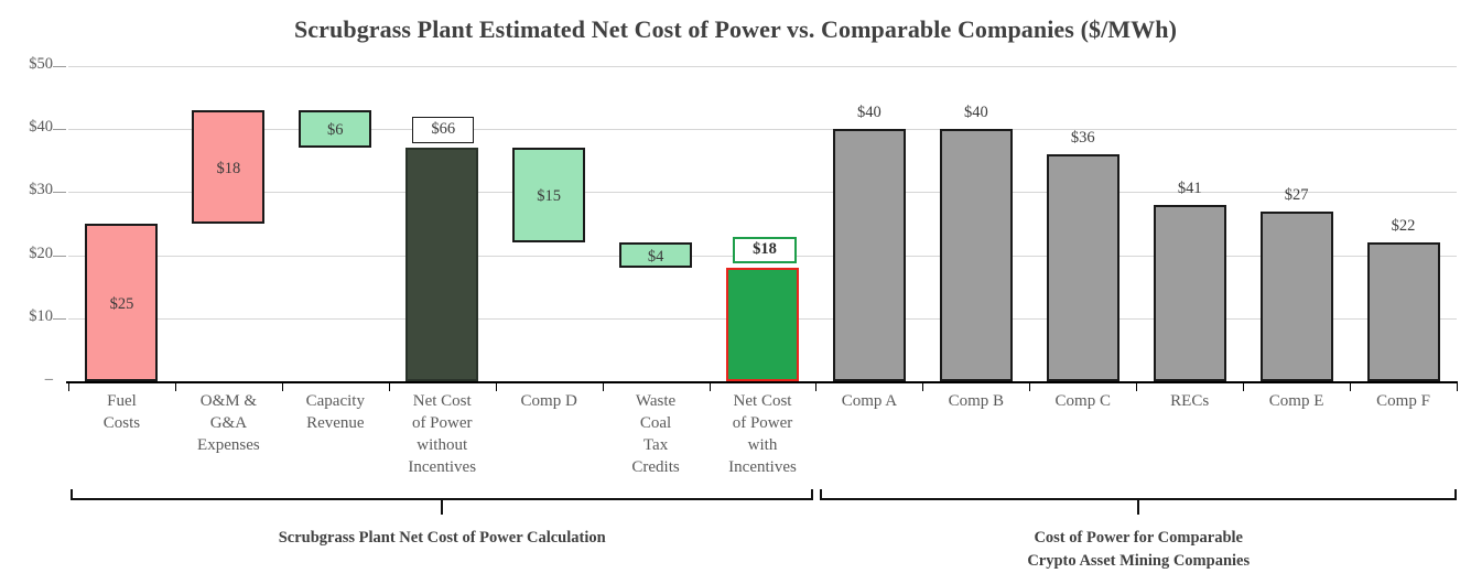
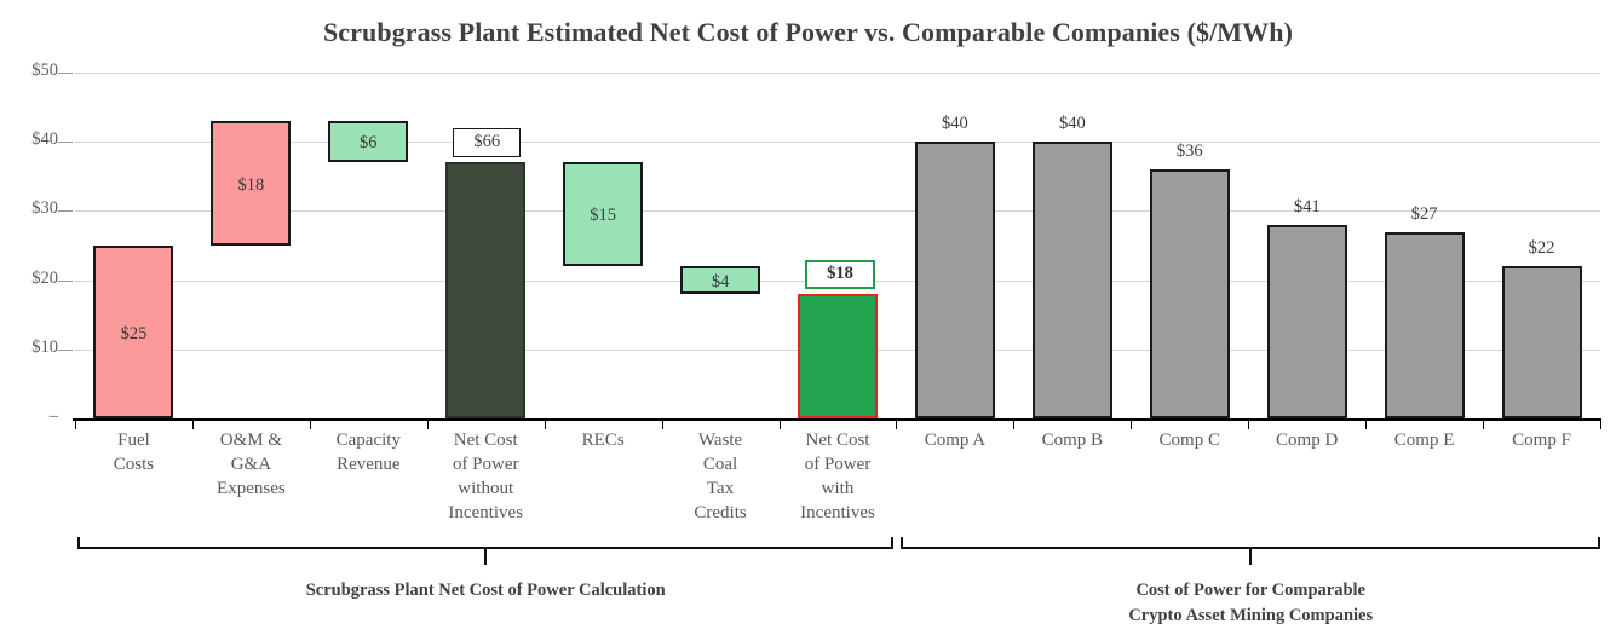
  Scrubgrass Plant Estimated Net Cost of Power vs. Comparable Companies ($/MWh)
  $25
  $18
  $6
  $66
  $15
  $4
  $18
  $40
  $40
  $36
  $41
  $27
  $22
  $50
  $40
  $30
  $20
  $10
  –
  Fuel
  Costs
  O&M &
  G&A
  Expenses
  Capacity
  Revenue
  Net Cost
  of Power
  without
  Incentives
- Comp D
+ RECs
  Waste
  Coal
  Tax
  Credits
  Net Cost
  of Power
  with
  Incentives
  Comp A
  Comp B
  Comp C
- RECs
+ Comp D
  Comp E
  Comp F
  Scrubgrass Plant Net Cost of Power Calculation
  Cost of Power for Comparable
  Crypto Asset Mining Companies
